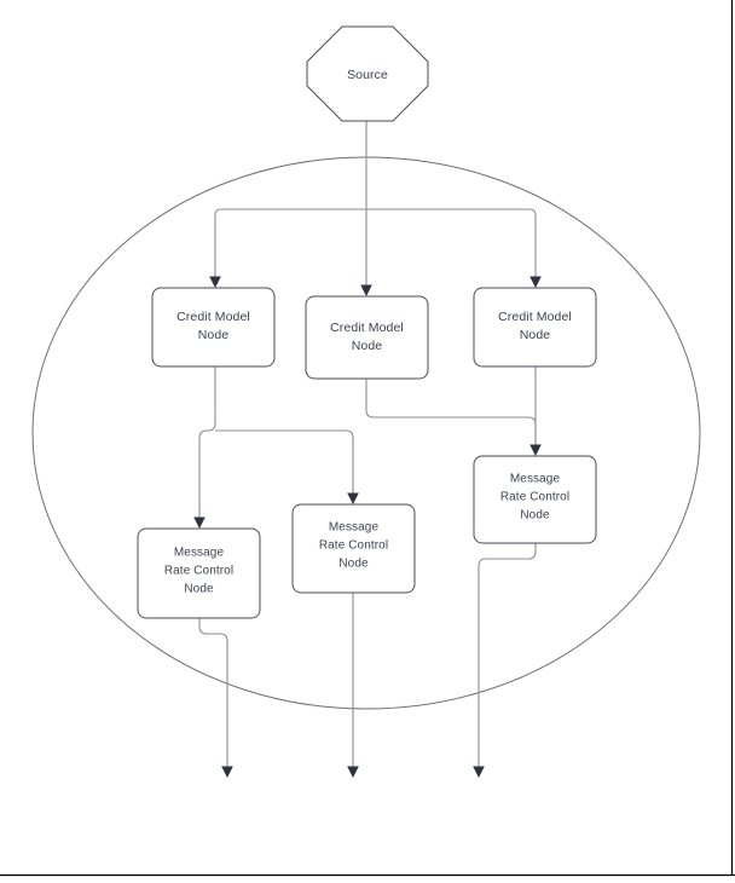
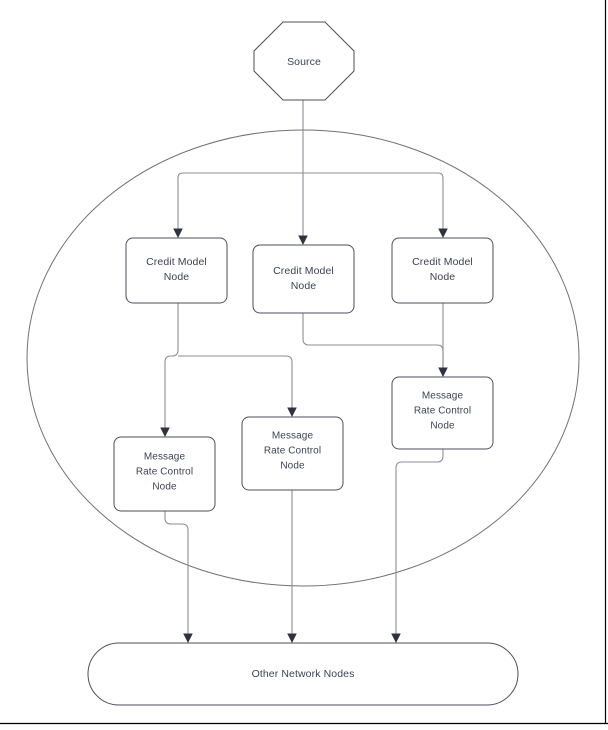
  Source
  Credit Model
  Node
  Credit Model
  Node
  Credit Model
  Node
  Message
  Rate Control
  Node
  Message
  Rate Control
  Node
  Message
  Rate Control
  Node
+ Other Network Nodes
